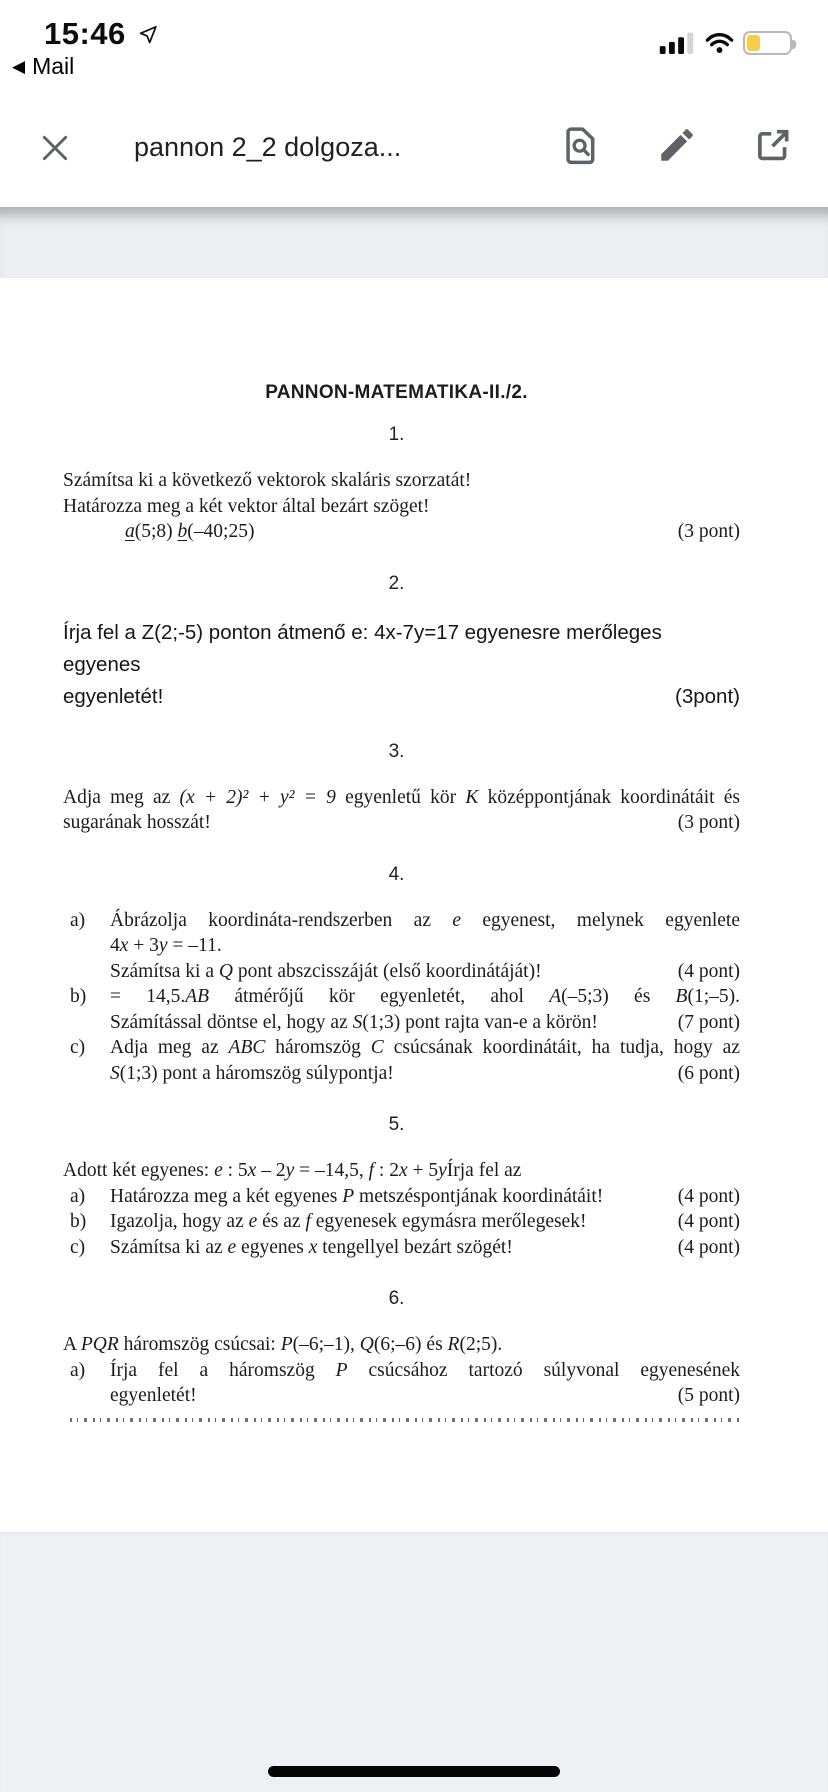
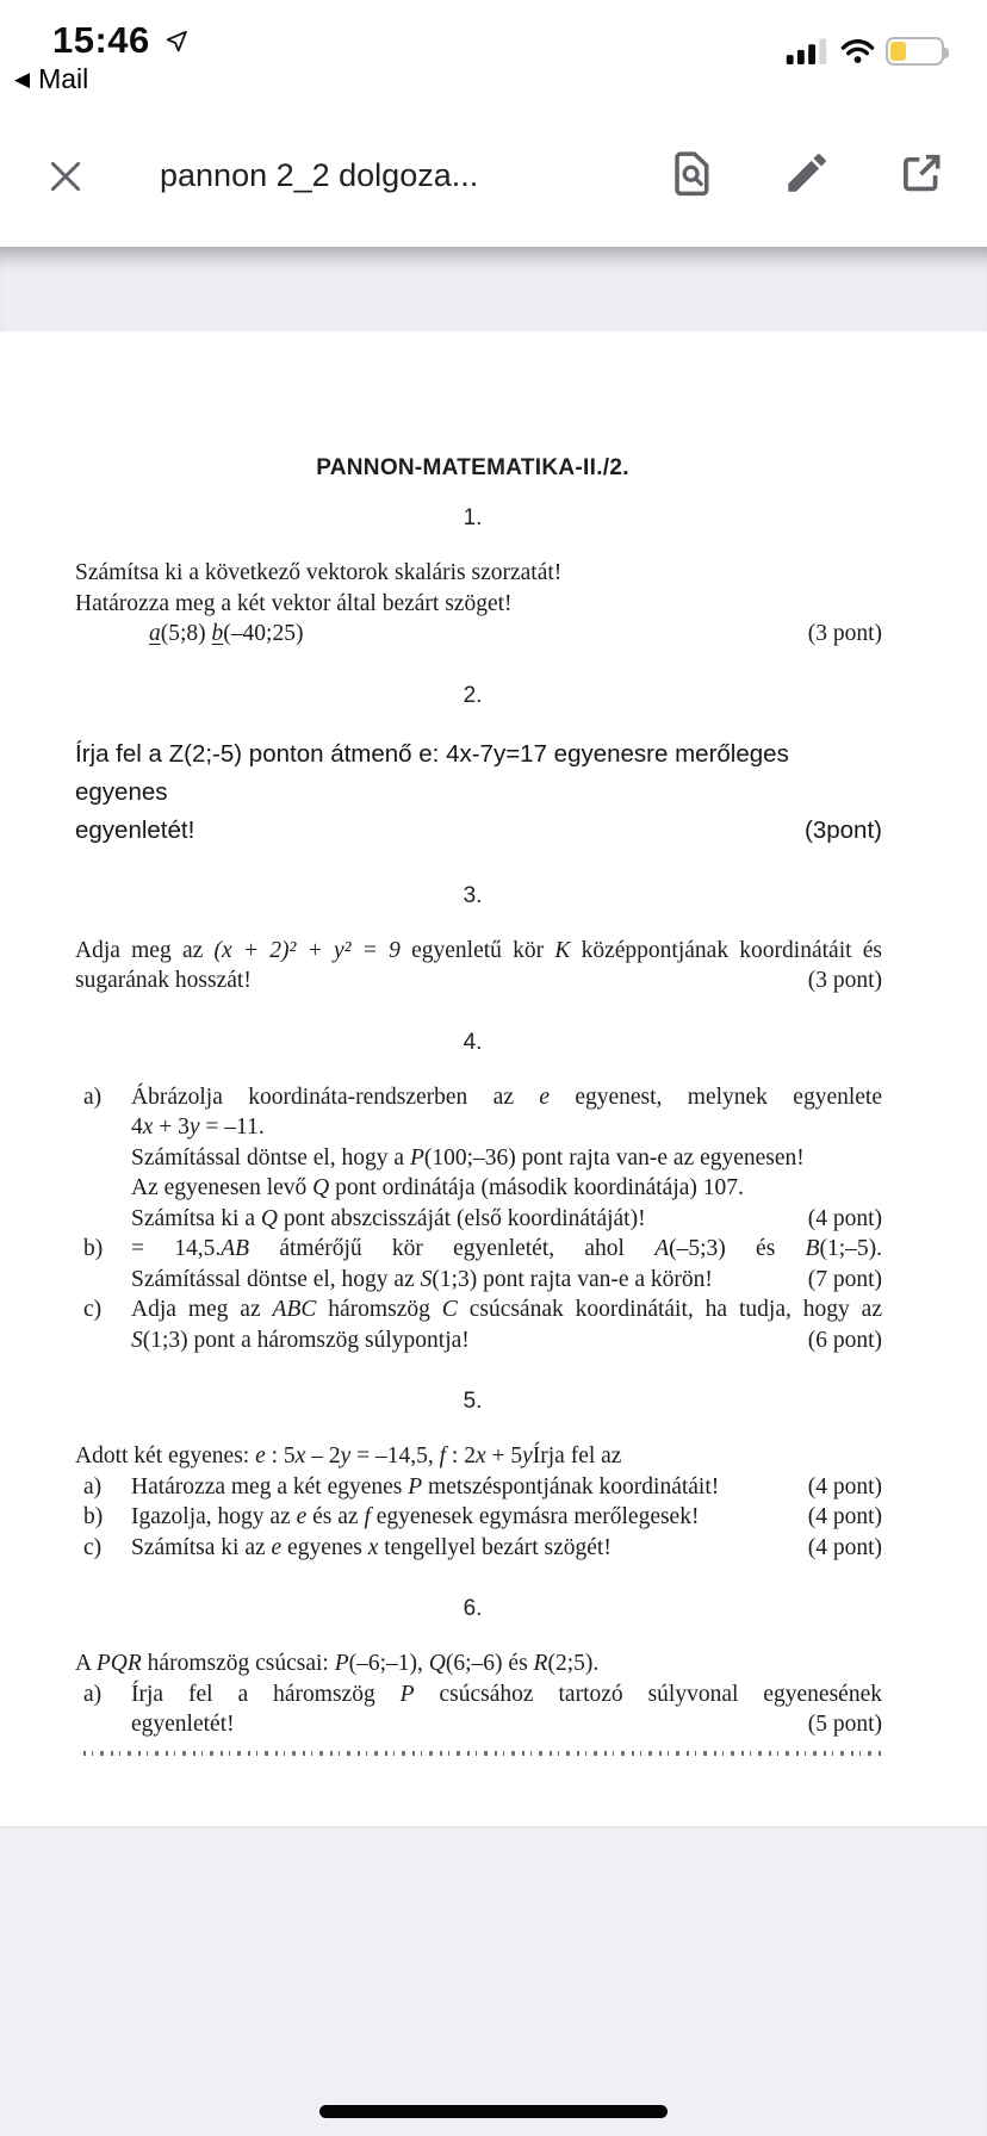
  15:46
  ◀
  Mail
  pannon 2_2 dolgoza...
  PANNON-MATEMATIKA-II./2.
  1.
  Számítsa ki a következő vektorok skaláris szorzatát!
  Határozza meg a két vektor által bezárt szöget!
  a(5;8) b(–40;25)
  (3 pont)
  2.
  Írja fel a Z(2;-5) ponton átmenő e: 4x-7y=17 egyenesre merőleges egyenes
  egyenletét!
  (3pont)
  3.
  Adja meg az (x + 2)² + y² = 9 egyenletű kör K középpontjának koordinátáit és
  sugarának hosszát!
  (3 pont)
  4.
  a)
  Ábrázolja koordináta-rendszerben az e egyenest, melynek egyenlete
  4x + 3y = –11.
+ Számítással döntse el, hogy a P(100;–36) pont rajta van-e az egyenesen!
+ Az egyenesen levő Q pont ordinátája (második koordinátája) 107.
  Számítsa ki a Q pont abszcisszáját (első koordinátáját)!
  (4 pont)
  b)
  = 14,5.AB átmérőjű kör egyenletét, ahol A(–5;3) és B(1;–5).
  Számítással döntse el, hogy az S(1;3) pont rajta van-e a körön!
  (7 pont)
  c)
  Adja meg az ABC háromszög C csúcsának koordinátáit, ha tudja, hogy az
  S(1;3) pont a háromszög súlypontja!
  (6 pont)
  5.
  Adott két egyenes: e : 5x – 2y = –14,5, f : 2x + 5yÍrja fel az
  a)
  Határozza meg a két egyenes P metszéspontjának koordinátáit!
  (4 pont)
  b)
  Igazolja, hogy az e és az f egyenesek egymásra merőlegesek!
  (4 pont)
  c)
  Számítsa ki az e egyenes x tengellyel bezárt szögét!
  (4 pont)
  6.
  A PQR háromszög csúcsai: P(–6;–1), Q(6;–6) és R(2;5).
  a)
  Írja fel a háromszög P csúcsához tartozó súlyvonal egyenesének
  egyenletét!
  (5 pont)
